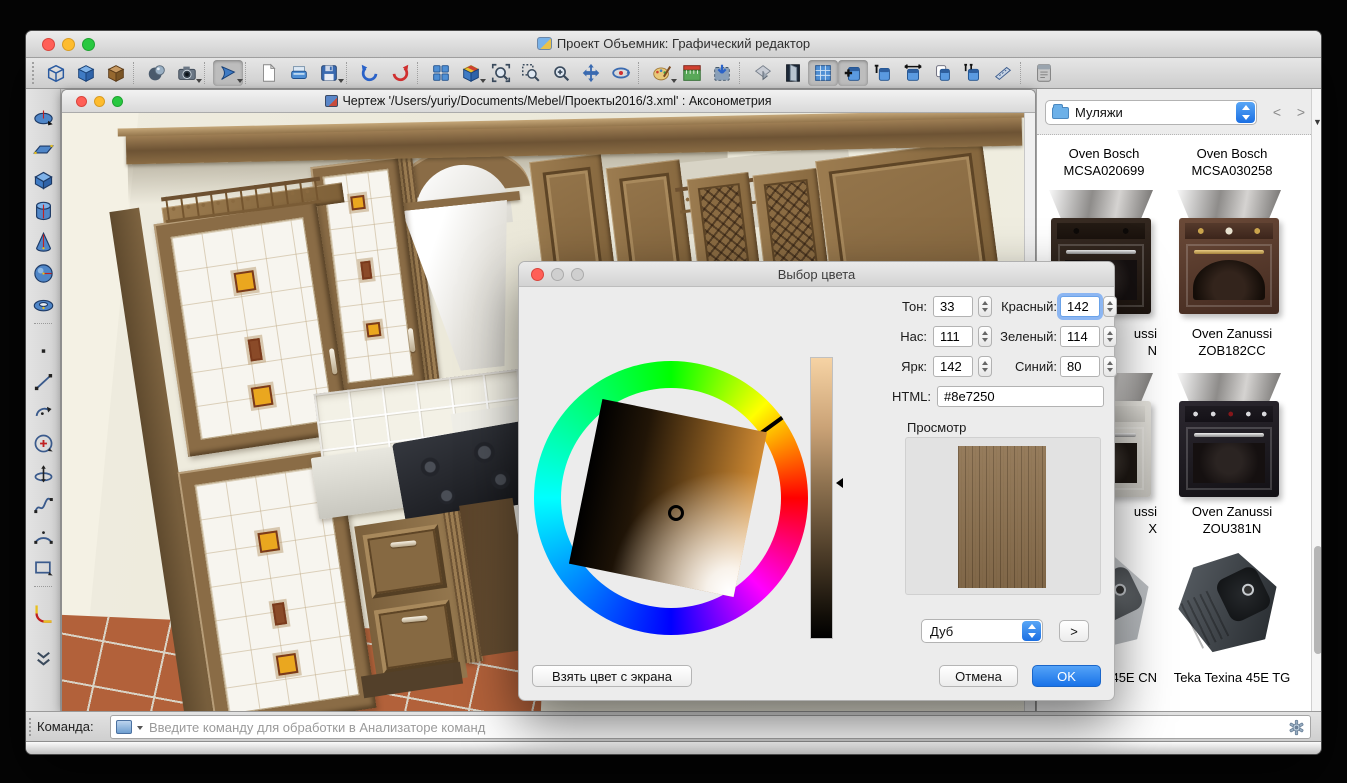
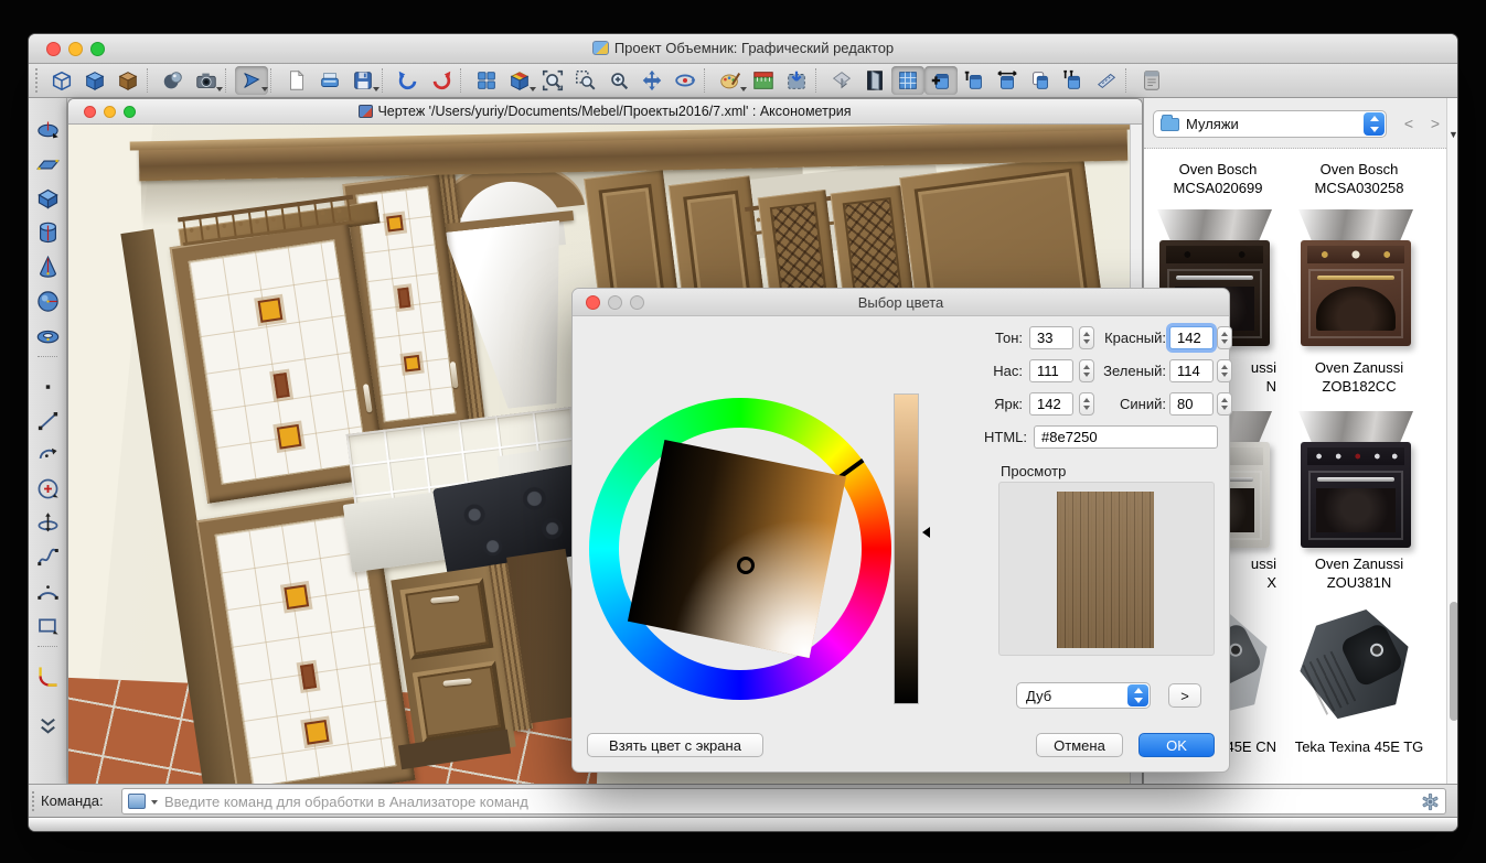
  Проект Объемник: Графический редактор
- Чертеж '/Users/yuriy/Documents/Mebel/Проекты2016/3.xml' : Аксонометрия
+ Чертеж '/Users/yuriy/Documents/Mebel/Проекты2016/7.xml' : Аксонометрия
  Муляжи
  <
  >
  Oven Bosch
  MCSA020699
  Oven Bosch
  MCSA030258
  ussi
  N
  Oven Zanussi
  ZOB182CC
  ussi
  X
  Oven Zanussi
  ZOU381N
  45E CN
  Teka Texina 45E TG
  ▼
  Команда:
- Введите команду для обработки в Анализаторе команд
+ Введите команд для обработки в Анализаторе команд
  Выбор цвета
  Тон:
  33
  Красный:
  142
  Нас:
  111
  Зеленый:
  114
  Ярк:
  142
  Синий:
  80
  HTML:
  #8e7250
  Просмотр
  Дуб
  >
  Взять цвет с экрана
  Отмена
  OK
